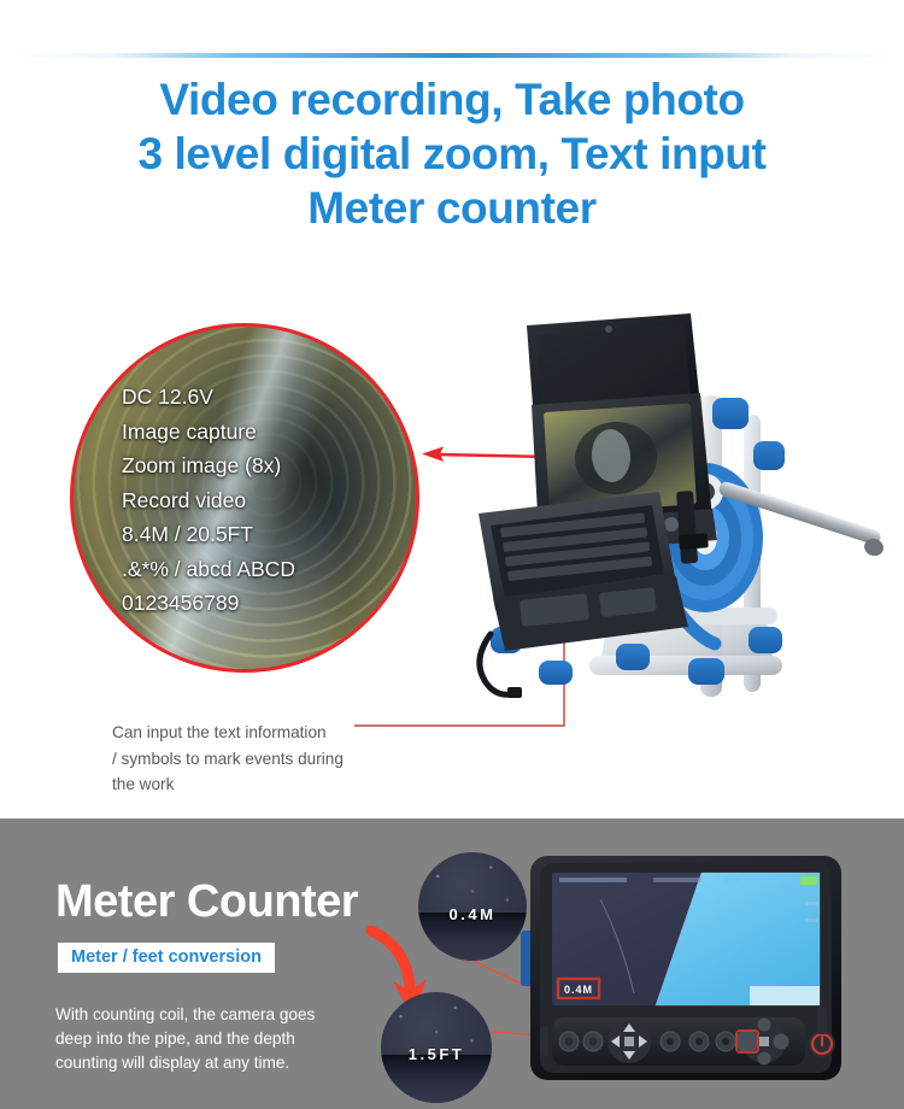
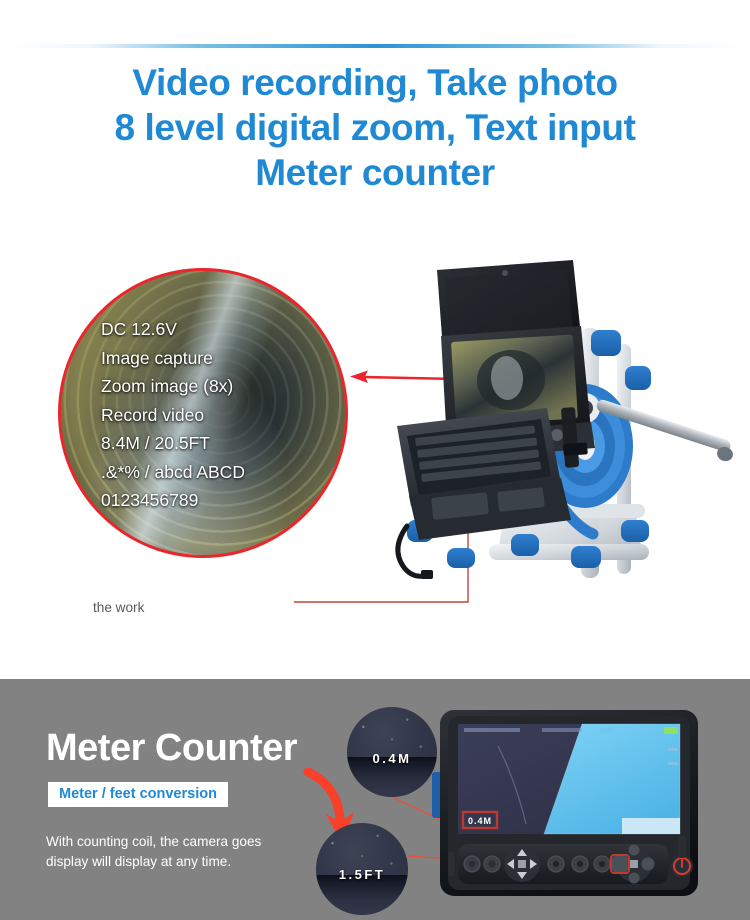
  Video recording, Take photo
- 3 level digital zoom, Text input
+ 8 level digital zoom, Text input
  Meter counter
  DC 12.6V
  Image capture
  Zoom image (8x)
  Record video
  8.4M / 20.5FT
  .&*% / abcd ABCD
  0123456789
- Can input the text information
- / symbols to mark events during
  the work
  Meter Counter
  Meter / feet conversion
  With counting coil, the camera goes
- deep into the pipe, and the depth
- counting will display at any time.
+ display will display at any time.
  0.4M
  1.5FT
  0.4M
